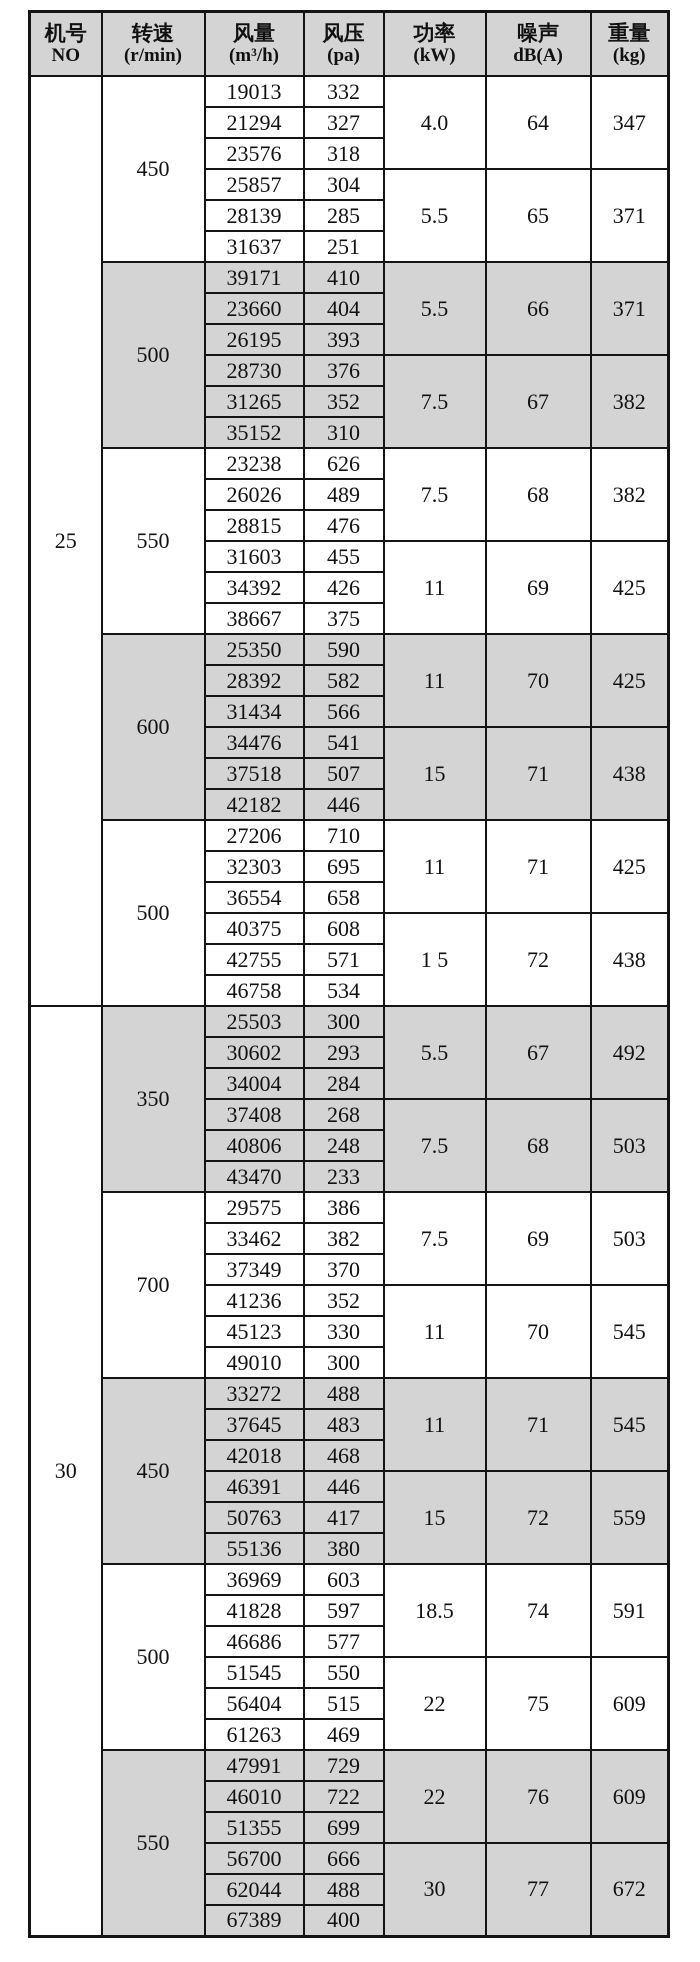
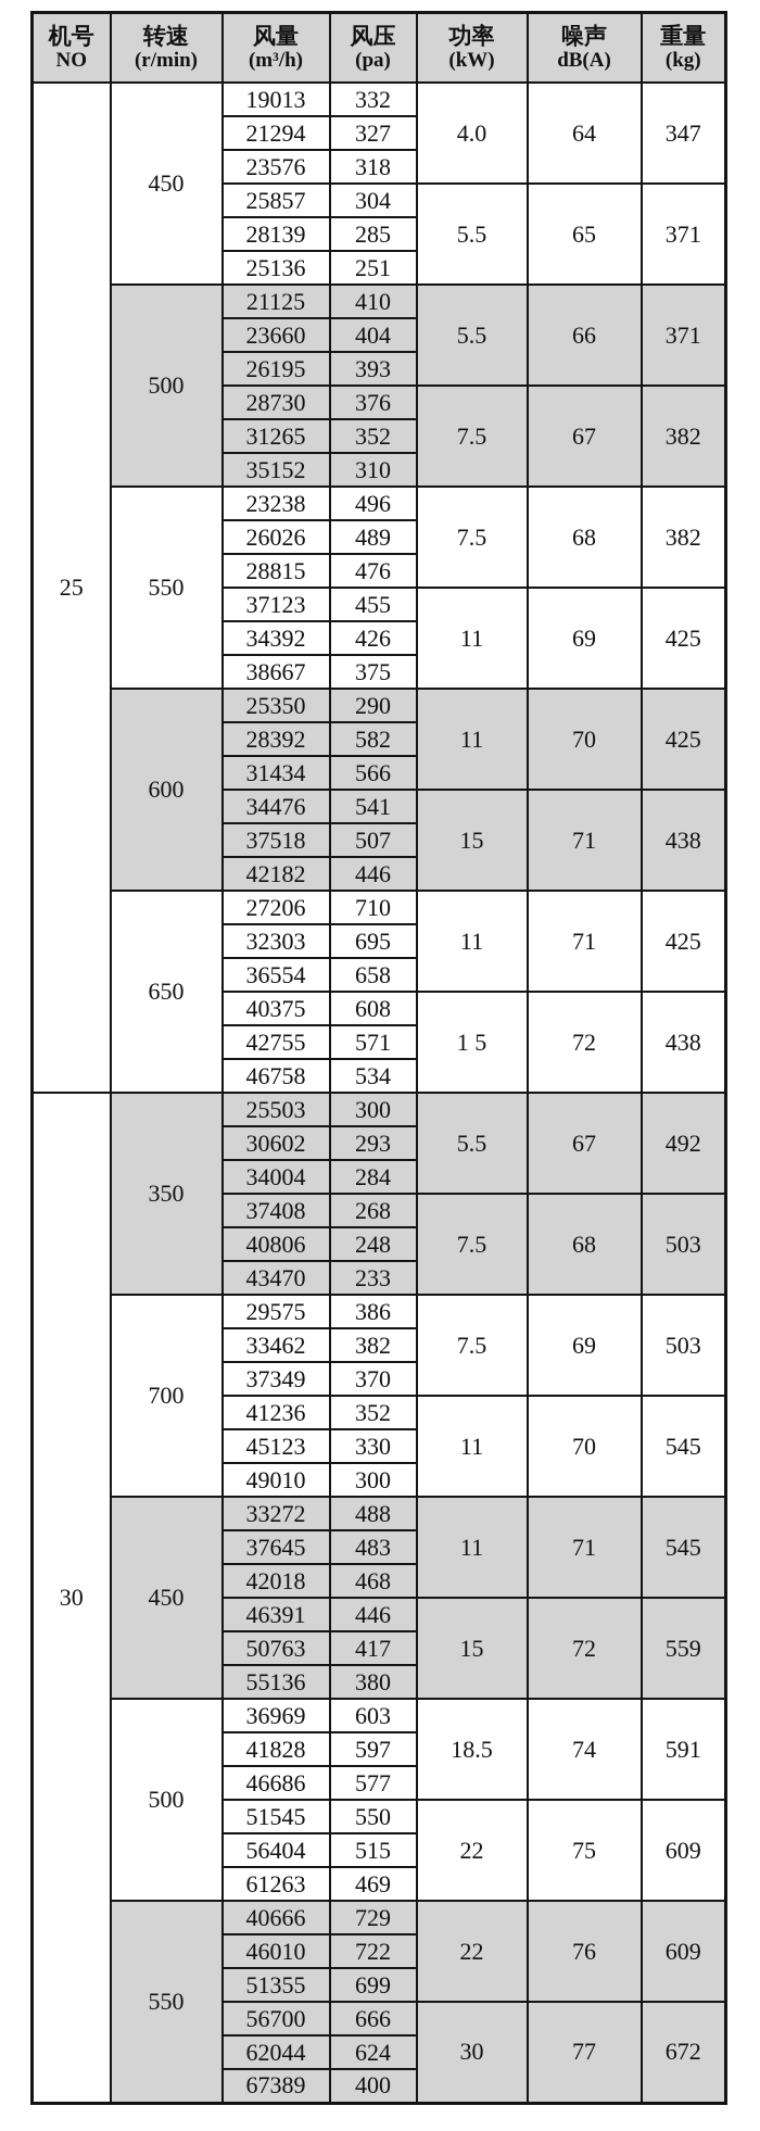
  机号 NO	转速 (r/min)	风量 (m³/h)	风压 (pa)	功率 (kW)	噪声 dB(A)	重量 (kg)
  25	450	19013	332	4.0	64	347
  21294	327
  23576	318
  25857	304	5.5	65	371
  28139	285
- 31637	251
+ 25136	251
- 500	39171	410	5.5	66	371
+ 500	21125	410	5.5	66	371
  23660	404
  26195	393
  28730	376	7.5	67	382
  31265	352
  35152	310
- 550	23238	626	7.5	68	382
+ 550	23238	496	7.5	68	382
  26026	489
  28815	476
- 31603	455	11	69	425
+ 37123	455	11	69	425
  34392	426
  38667	375
- 600	25350	590	11	70	425
+ 600	25350	290	11	70	425
  28392	582
  31434	566
  34476	541	15	71	438
  37518	507
  42182	446
- 500	27206	710	11	71	425
+ 650	27206	710	11	71	425
  32303	695
  36554	658
  40375	608	1 5	72	438
  42755	571
  46758	534
  30	350	25503	300	5.5	67	492
  30602	293
  34004	284
  37408	268	7.5	68	503
  40806	248
  43470	233
  700	29575	386	7.5	69	503
  33462	382
  37349	370
  41236	352	11	70	545
  45123	330
  49010	300
  450	33272	488	11	71	545
  37645	483
  42018	468
  46391	446	15	72	559
  50763	417
  55136	380
  500	36969	603	18.5	74	591
  41828	597
  46686	577
  51545	550	22	75	609
  56404	515
  61263	469
- 550	47991	729	22	76	609
+ 550	40666	729	22	76	609
  46010	722
  51355	699
  56700	666	30	77	672
- 62044	488
+ 62044	624
  67389	400
